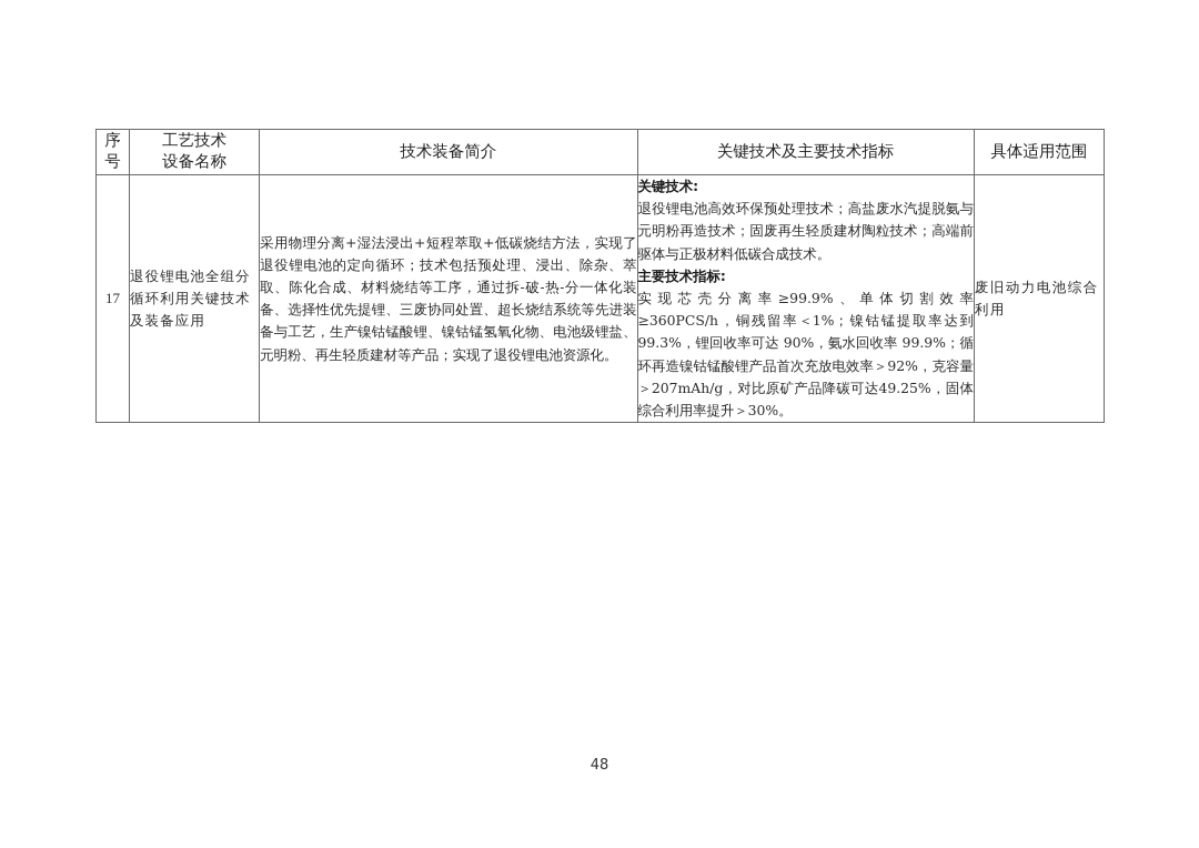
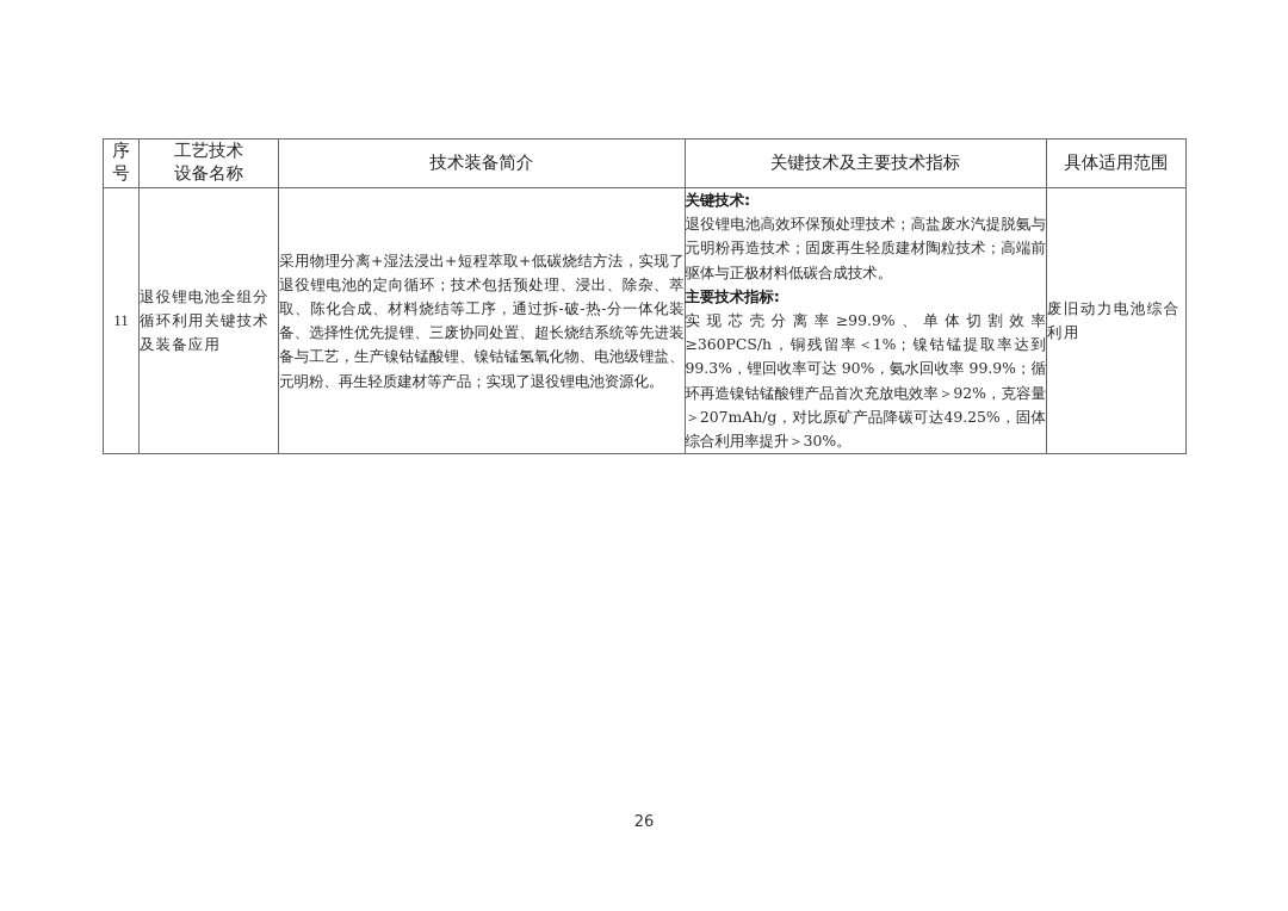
  序 号	工艺技术 设备名称	技术装备简介	关键技术及主要技术指标	具体适用范围
- 17	退役锂电池全组分循环利用关键技术及装备应用	采用物理分离+湿法浸出+短程萃取+低碳烧结方法，实现了退役锂电池的定向循环；技术包括预处理、浸出、除杂、萃取、陈化合成、材料烧结等工序，通过拆-破-热-分一体化装备、选择性优先提锂、三废协同处置、超长烧结系统等先进装备与工艺，生产镍钴锰酸锂、镍钴锰氢氧化物、电池级锂盐、元明粉、再生轻质建材等产品；实现了退役锂电池资源化。	关键技术: 退役锂电池高效环保预处理技术；高盐废水汽提脱氨与元明粉再造技术；固废再生轻质建材陶粒技术；高端前驱体与正极材料低碳合成技术。 主要技术指标: 实现芯壳分离率≥99.9%、单体切割效率≥360PCS/h，铜残留率＜1%；镍钴锰提取率达到99.3%，锂回收率可达 90%，氨水回收率 99.9%；循环再造镍钴锰酸锂产品首次充放电效率＞92%，克容量＞207mAh/g，对比原矿产品降碳可达49.25%，固体综合利用率提升＞30%。	废旧动力电池综合利用
+ 11	退役锂电池全组分循环利用关键技术及装备应用	采用物理分离+湿法浸出+短程萃取+低碳烧结方法，实现了退役锂电池的定向循环；技术包括预处理、浸出、除杂、萃取、陈化合成、材料烧结等工序，通过拆-破-热-分一体化装备、选择性优先提锂、三废协同处置、超长烧结系统等先进装备与工艺，生产镍钴锰酸锂、镍钴锰氢氧化物、电池级锂盐、元明粉、再生轻质建材等产品；实现了退役锂电池资源化。	关键技术: 退役锂电池高效环保预处理技术；高盐废水汽提脱氨与元明粉再造技术；固废再生轻质建材陶粒技术；高端前驱体与正极材料低碳合成技术。 主要技术指标: 实现芯壳分离率≥99.9%、单体切割效率≥360PCS/h，铜残留率＜1%；镍钴锰提取率达到99.3%，锂回收率可达 90%，氨水回收率 99.9%；循环再造镍钴锰酸锂产品首次充放电效率＞92%，克容量＞207mAh/g，对比原矿产品降碳可达49.25%，固体综合利用率提升＞30%。	废旧动力电池综合利用
- 48
+ 26
